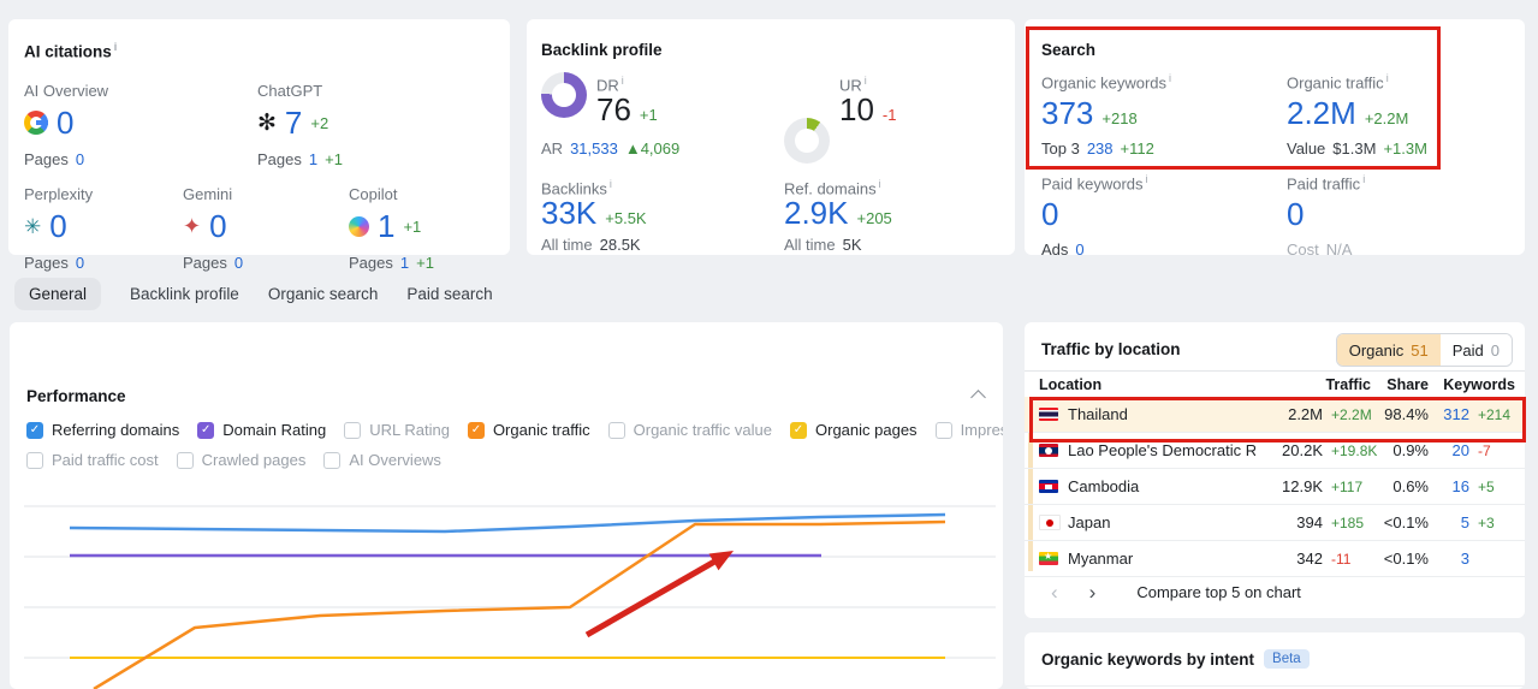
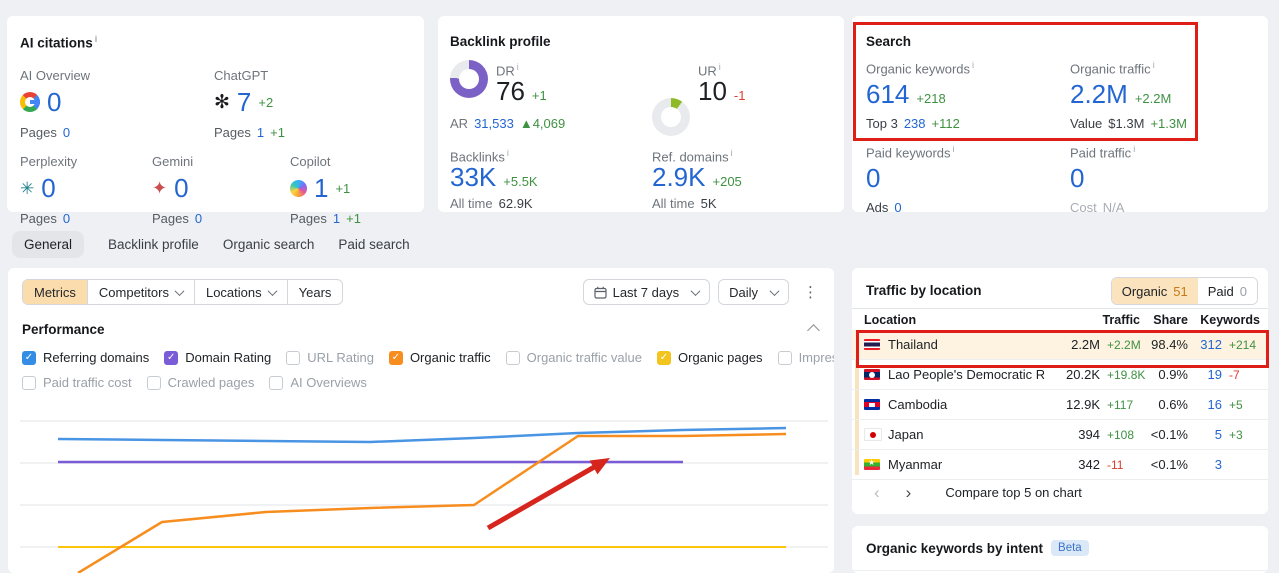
  AI citations i
  AI Overview
  0
  Pages
  0
  ChatGPT
  ✻
  7
  +2
  Pages
  1
  +1
  Perplexity
  ✳
  0
  Pages
  0
  Gemini
  ✦
  0
  Pages
  0
  Copilot
  1
  +1
  Pages
  1
  +1
  Backlink profile
  DR i
  76
  +1
  AR
  31,533
  ▲4,069
  UR i
  10
  -1
  Backlinks i
  33K
  +5.5K
  All time
- 28.5K
+ 62.9K
  Ref. domains i
  2.9K
  +205
  All time
  5K
  Search
  Organic keywords i
- 373
+ 614
  +218
  Top 3
  238
  +112
  Organic traffic i
  2.2M
  +2.2M
  Value
  $1.3M
  +1.3M
  Paid keywords i
  0
  Ads
  0
  Paid traffic i
  0
  Cost
  N/A
  General
  Backlink profile
  Organic search
  Paid search
+ Metrics
+ Competitors
+ Locations
+ Years
+ Last 7 days
+ Daily
+ ⋮
  Performance
  ✓
  Referring domains
  ✓
  Domain Rating
  URL Rating
  ✓
  Organic traffic
  Organic traffic value
  ✓
  Organic pages
  Paid traffic cost
  Crawled pages
  AI Overviews
  Traffic by location
  Organic
  51
  Paid
  0
  Location
  Traffic
  Share
  Keywords
  Thailand
  2.2M
  +2.2M
  98.4%
  312
  +214
  Lao People's Democratic R
  20.2K
  +19.8K
  0.9%
- 20
+ 19
  -7
  Cambodia
  12.9K
  +117
  0.6%
  16
  +5
  Japan
  394
- +185
+ +108
  <0.1%
  5
  +3
  Myanmar
  342
  -11
  <0.1%
  3
  ‹
  ›
  Compare top 5 on chart
  Organic keywords by intent
  Beta
